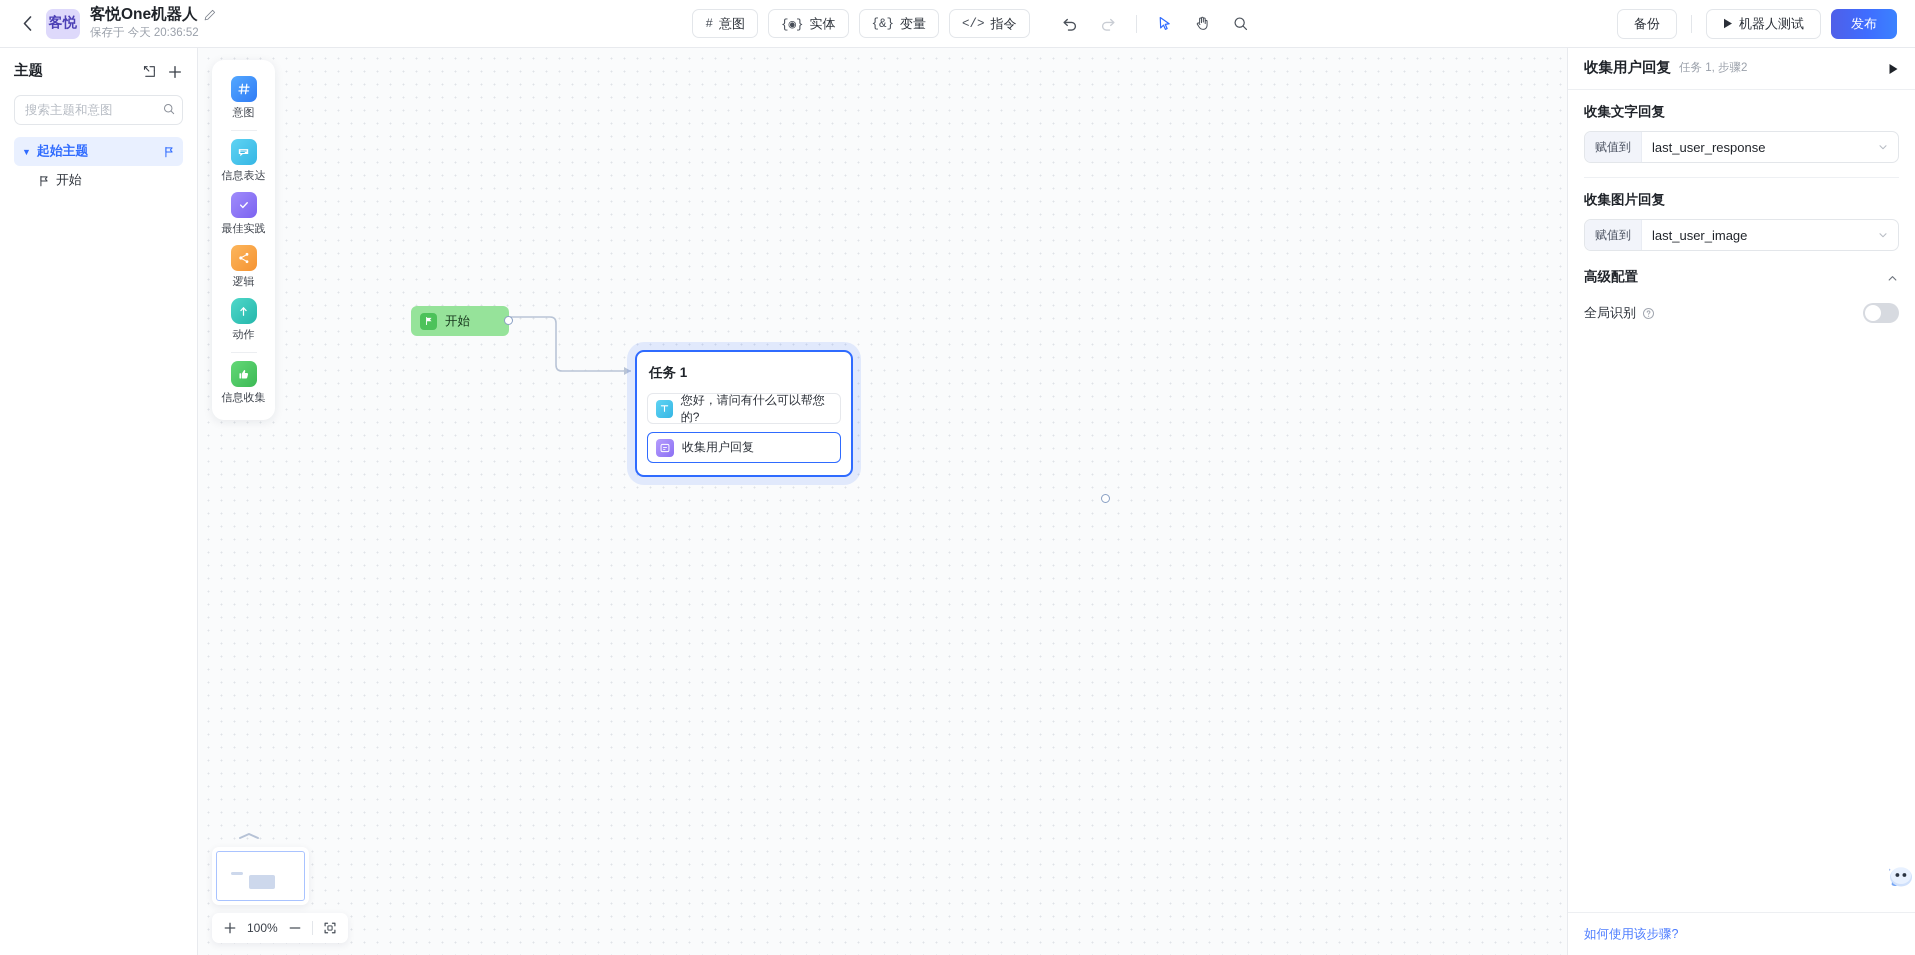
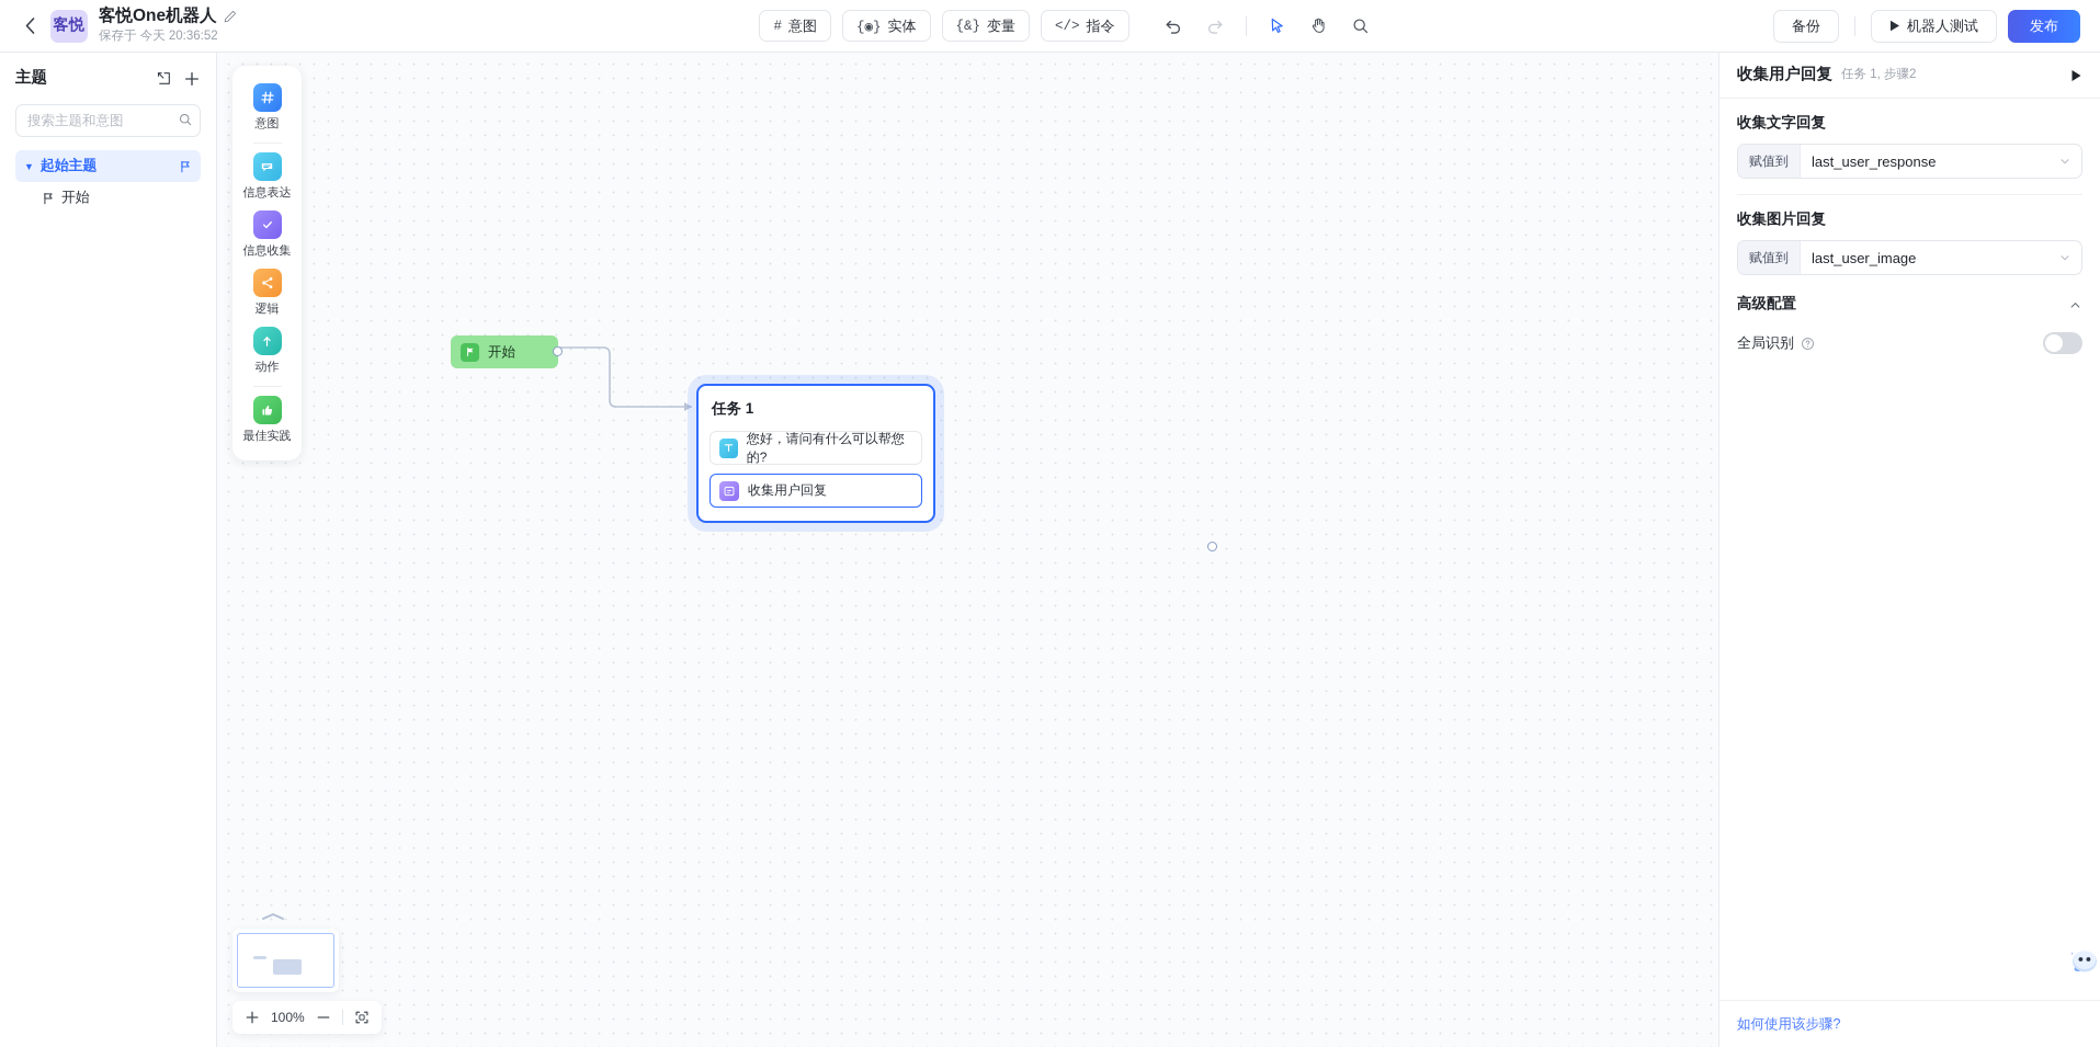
  客悦
  客悦One机器人
  保存于 今天 20:36:52
  #
  意图
  {◉}
  实体
  {&}
  变量
  </>
  指令
  备份
  机器人测试
  发布
  主题
  搜索主题和意图
  ▼
  起始主题
  开始
  意图
  信息表达
- 最佳实践
+ 信息收集
  逻辑
  动作
- 信息收集
+ 最佳实践
  开始
  任务 1
  您好，请问有什么可以帮您的?
  收集用户回复
  100%
  收集用户回复
  任务 1, 步骤2
  收集文字回复
  赋值到
  last_user_response
  收集图片回复
  赋值到
  last_user_image
  高级配置
  全局识别
  如何使用该步骤?
